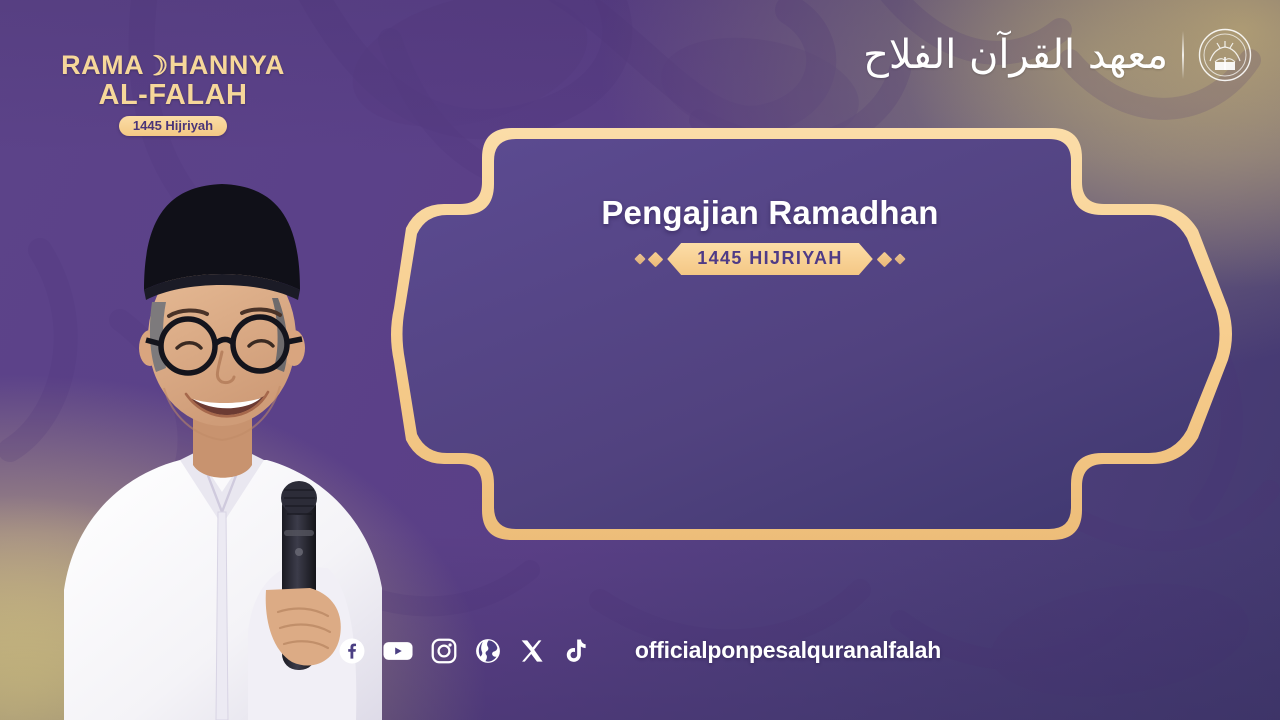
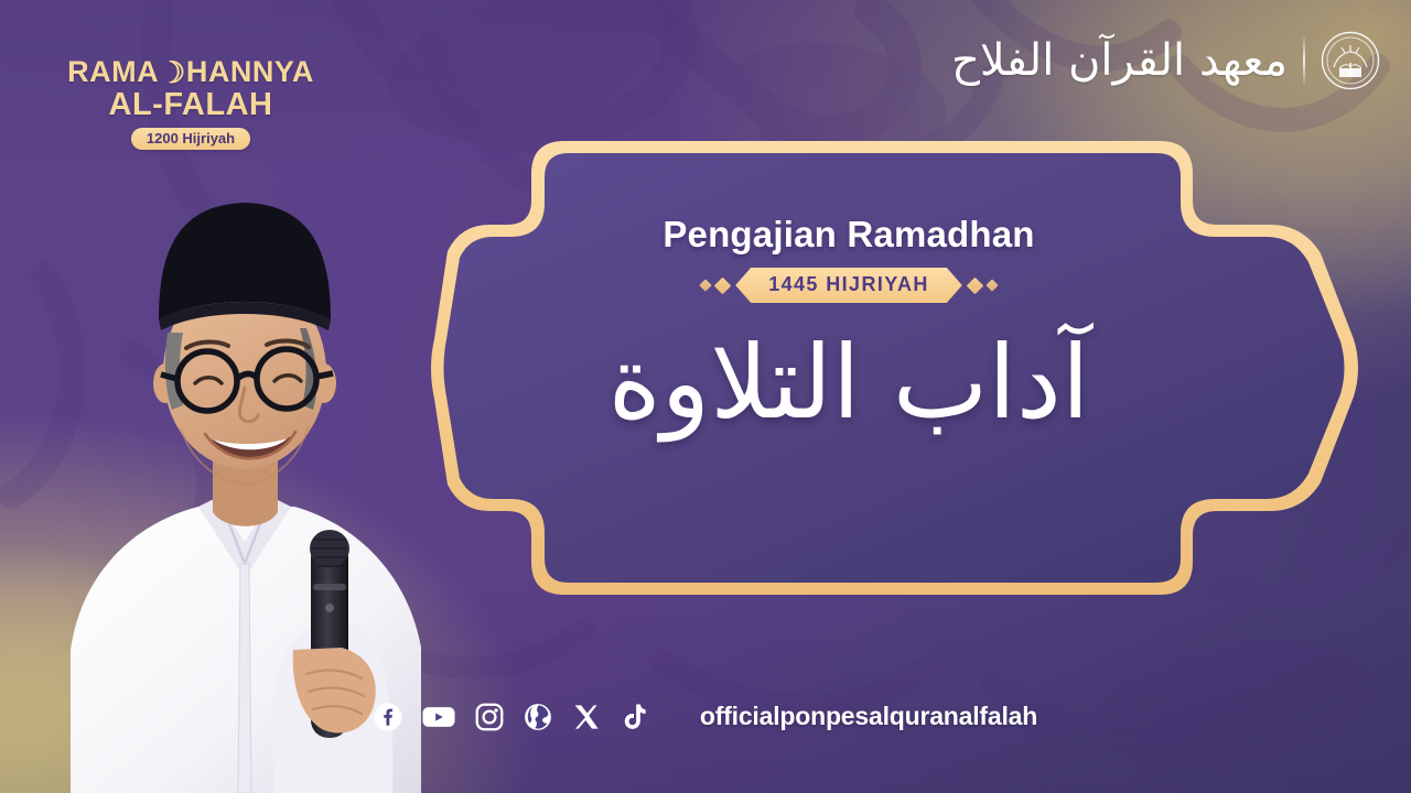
  RAMA☽HANNYA
  AL-FALAH
- 1445 Hijriyah
+ 1200 Hijriyah
  معهد القرآن الفلاح
  Pengajian Ramadhan
  1445 HIJRIYAH
+ آداب التلاوة
  officialponpesalquranalfalah
